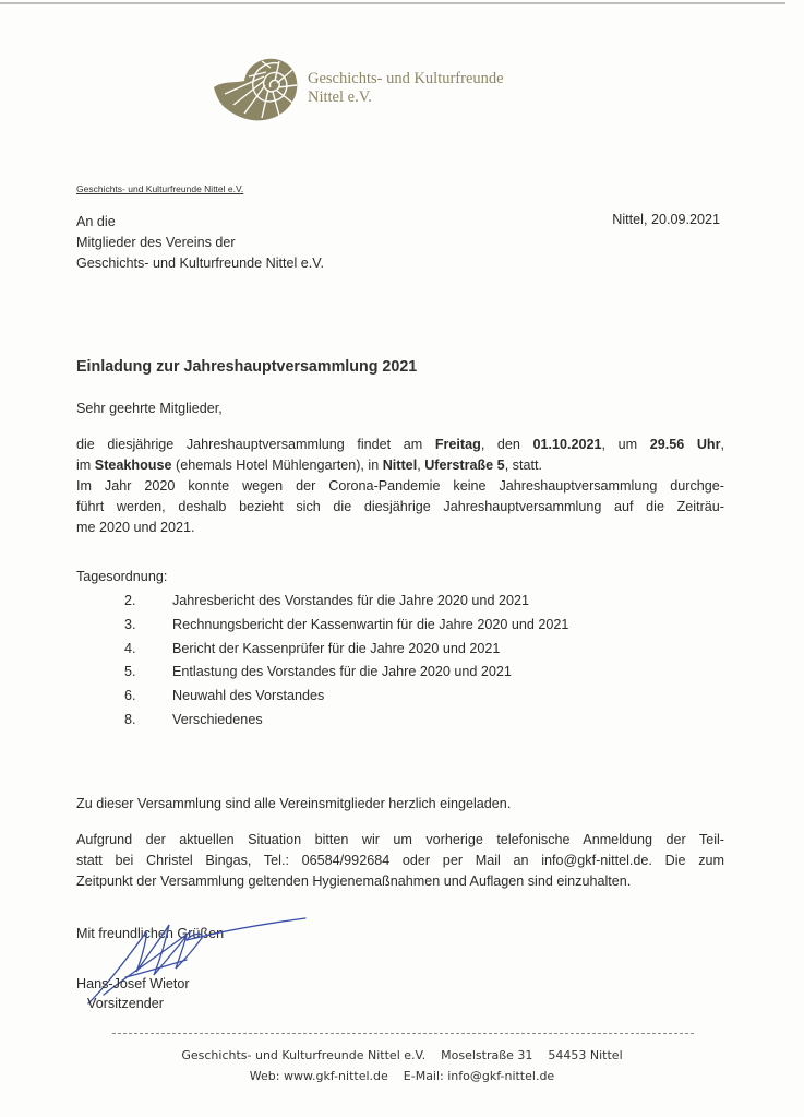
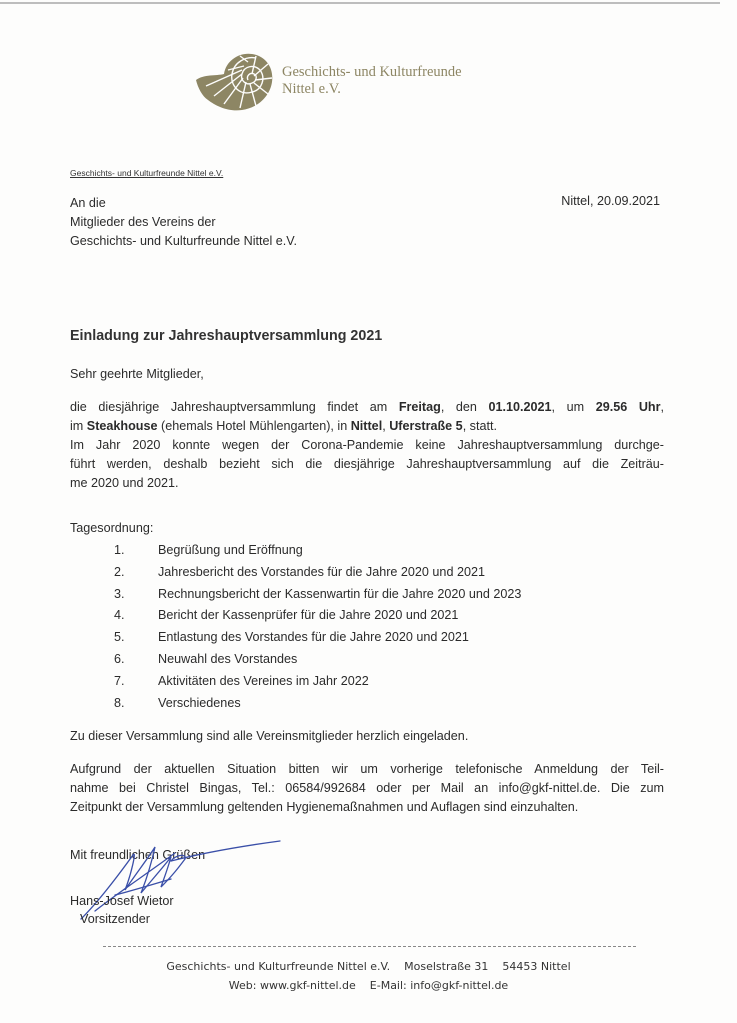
  Geschichts- und Kulturfreunde
  Nittel e.V.
  Geschichts- und Kulturfreunde Nittel e.V.
  An die
  Mitglieder des Vereins der
  Geschichts- und Kulturfreunde Nittel e.V.
  Nittel, 20.09.2021
  Einladung zur Jahreshauptversammlung 2021
  Sehr geehrte Mitglieder,
  die diesjährige Jahreshauptversammlung findet am Freitag, den 01.10.2021, um 29.56 Uhr,
  im Steakhouse (ehemals Hotel Mühlengarten), in Nittel, Uferstraße 5, statt.
  Im Jahr 2020 konnte wegen der Corona-Pandemie keine Jahreshauptversammlung durchge-
  führt werden, deshalb bezieht sich die diesjährige Jahreshauptversammlung auf die Zeiträu-
  me 2020 und 2021.
  Tagesordnung:
+ 1.
+ Begrüßung und Eröffnung
  2.
  Jahresbericht des Vorstandes für die Jahre 2020 und 2021
  3.
- Rechnungsbericht der Kassenwartin für die Jahre 2020 und 2021
+ Rechnungsbericht der Kassenwartin für die Jahre 2020 und 2023
  4.
  Bericht der Kassenprüfer für die Jahre 2020 und 2021
  5.
  Entlastung des Vorstandes für die Jahre 2020 und 2021
  6.
  Neuwahl des Vorstandes
+ 7.
+ Aktivitäten des Vereines im Jahr 2022
  8.
  Verschiedenes
  Zu dieser Versammlung sind alle Vereinsmitglieder herzlich eingeladen.
  Aufgrund der aktuellen Situation bitten wir um vorherige telefonische Anmeldung der Teil-
- statt bei Christel Bingas, Tel.: 06584/992684 oder per Mail an info@gkf-nittel.de. Die zum
+ nahme bei Christel Bingas, Tel.: 06584/992684 oder per Mail an info@gkf-nittel.de. Die zum
  Zeitpunkt der Versammlung geltenden Hygienemaßnahmen und Auflagen sind einzuhalten.
  Mit freundlihen Grßn
  Hans-Josef Wietor
  Vorsitzender
  Geschichts- und Kulturfreunde Nittel e.V. Moselstraße 31 54453 Nittel
  Web: www.gkf-nittel.de E-Mail: info@gkf-nittel.de
